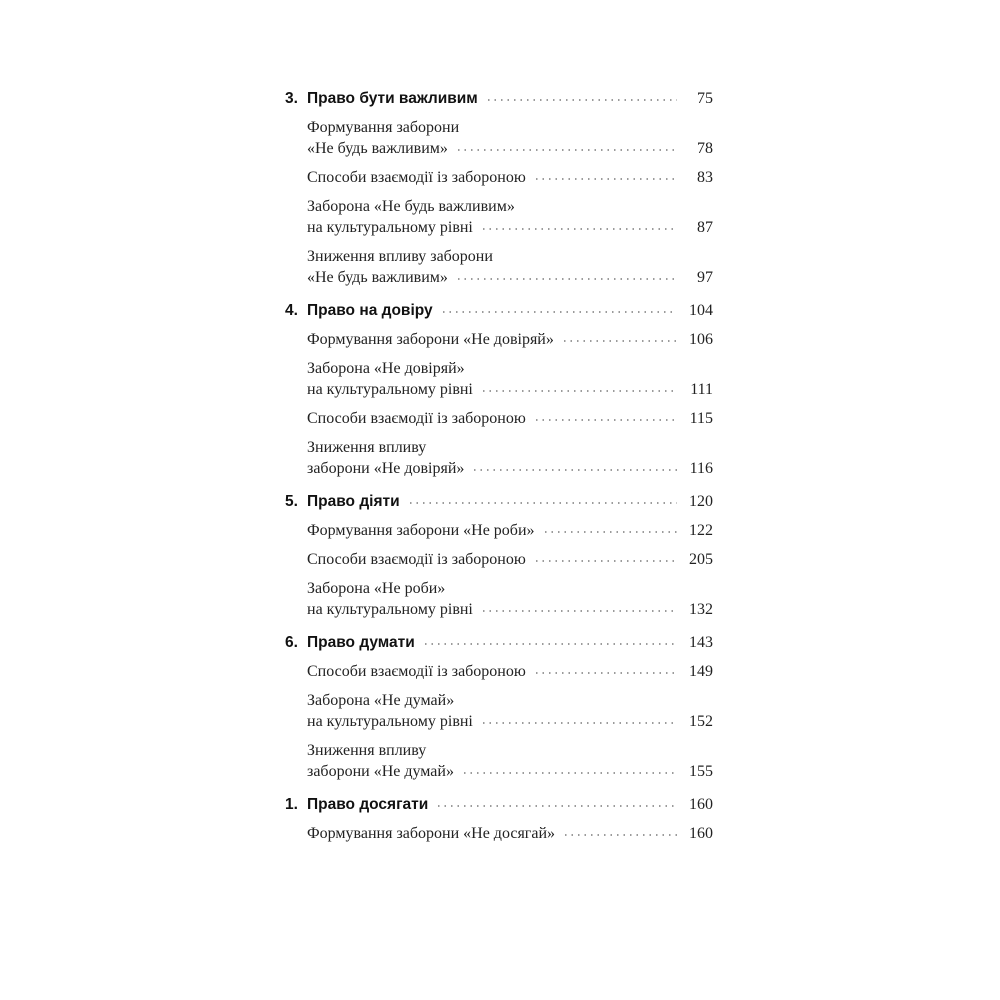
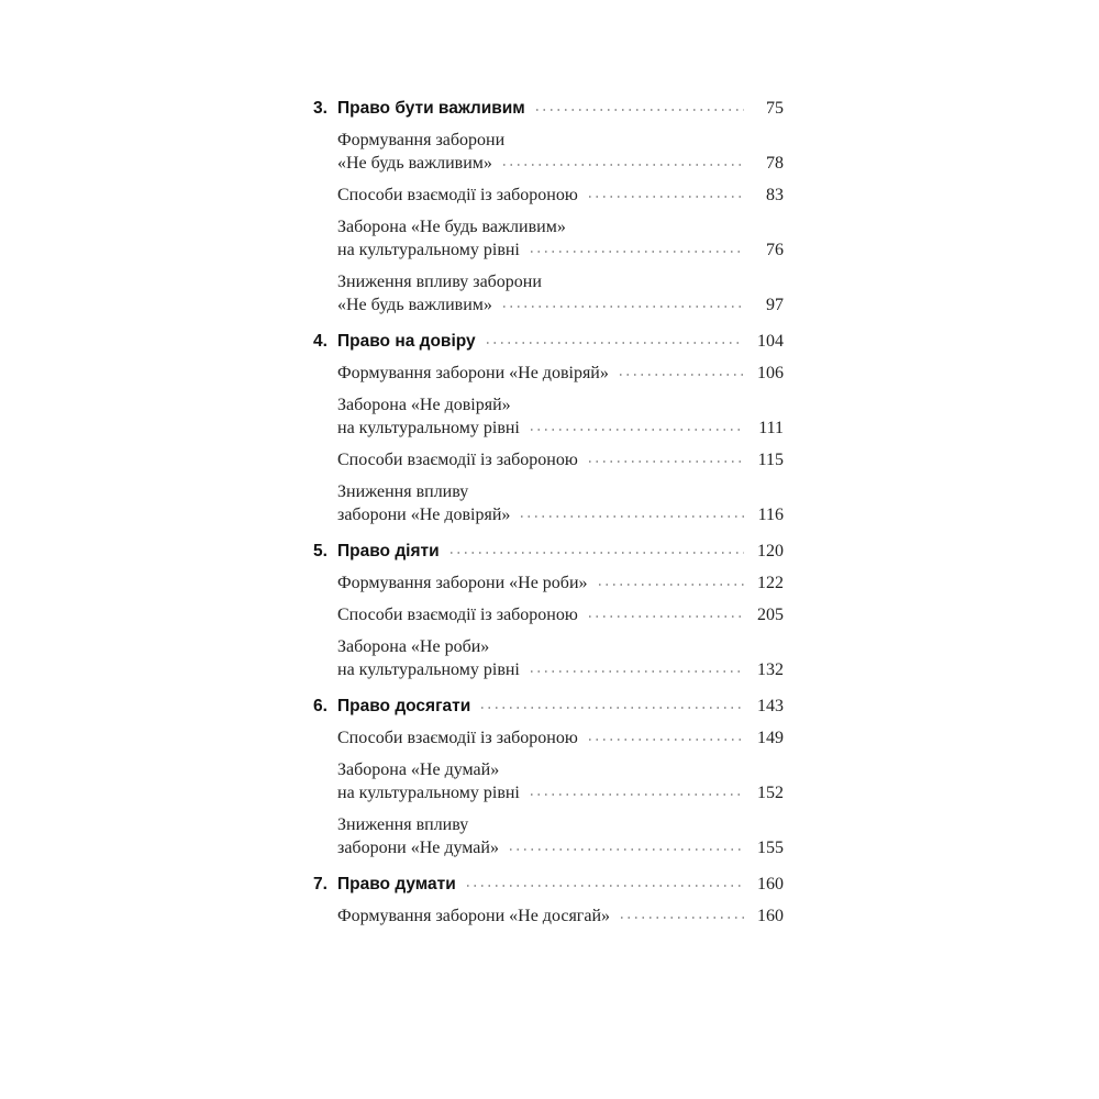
  3.
  Право бути важливим
  75
  Формування заборони
  «Не будь важливим»
  78
  Способи взаємодії із забороною
  83
  Заборона «Не будь важливим»
  на культуральному рівні
- 87
+ 76
  Зниження впливу заборони
  «Не будь важливим»
  97
  4.
  Право на довіру
  104
  Формування заборони «Не довіряй»
  106
  Заборона «Не довіряй»
  на культуральному рівні
  111
  Способи взаємодії із забороною
  115
  Зниження впливу
  заборони «Не довіряй»
  116
  5.
  Право діяти
  120
  Формування заборони «Не роби»
  122
  Способи взаємодії із забороною
  205
  Заборона «Не роби»
  на культуральному рівні
  132
  6.
- Право думати
+ Право досягати
  143
  Способи взаємодії із забороною
  149
  Заборона «Не думай»
  на культуральному рівні
  152
  Зниження впливу
  заборони «Не думай»
  155
- 1.
+ 7.
- Право досягати
+ Право думати
  160
  Формування заборони «Не досягай»
  160
